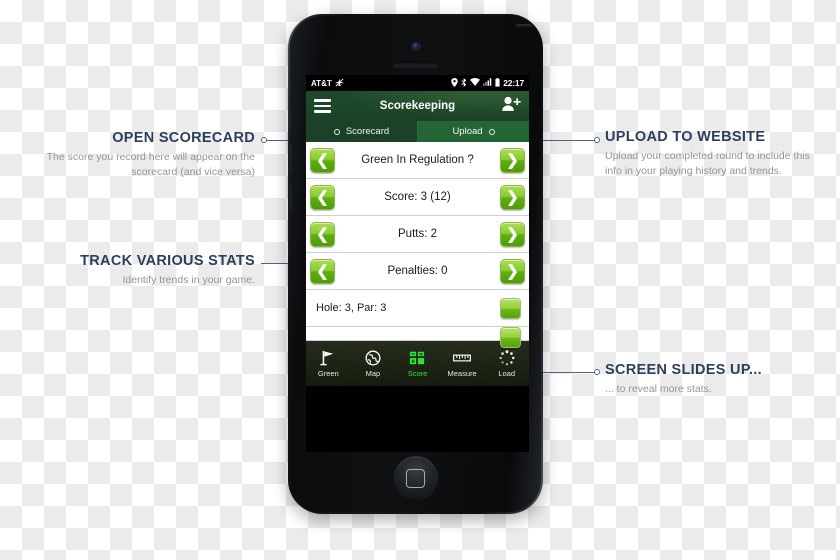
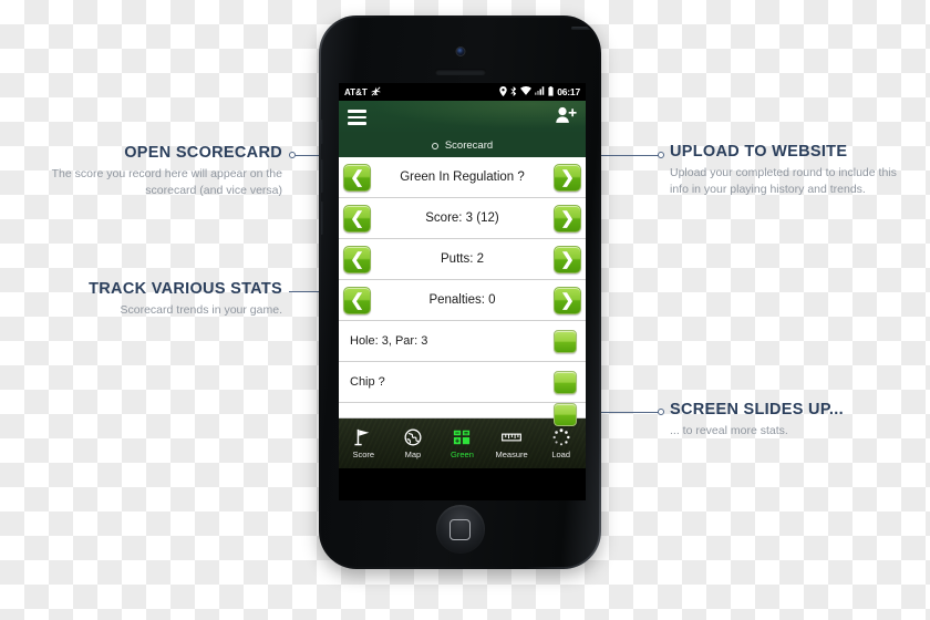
  OPEN SCORECARD
  The score you record here will appear on the scorecard (and vice versa)
  TRACK VARIOUS STATS
- Identify trends in your game.
+ Scorecard trends in your game.
  UPLOAD TO WEBSITE
  Upload your completed round to include this info in your playing history and trends.
  SCREEN SLIDES UP...
  ... to reveal more stats.
  AT&T
- 22:17
+ 06:17
- Scorekeeping
  Scorecard
- Upload
  ❮
  Green In Regulation ?
  ❯
  ❮
  Score: 3 (12)
  ❯
  ❮
  Putts: 2
  ❯
  ❮
  Penalties: 0
  ❯
  Hole: 3, Par: 3
+ Chip ?
- Green
+ Score
  Map
- Score
+ Green
  Measure
  Load
